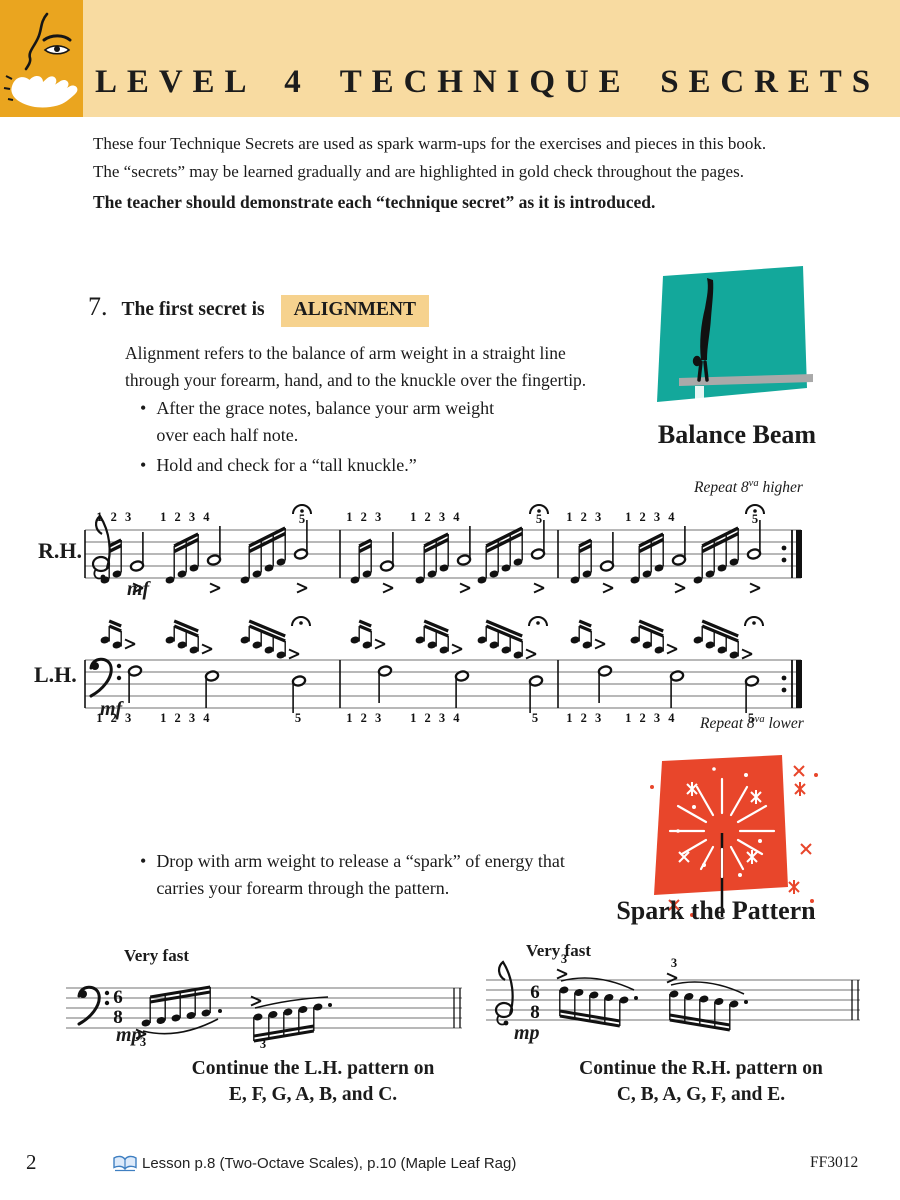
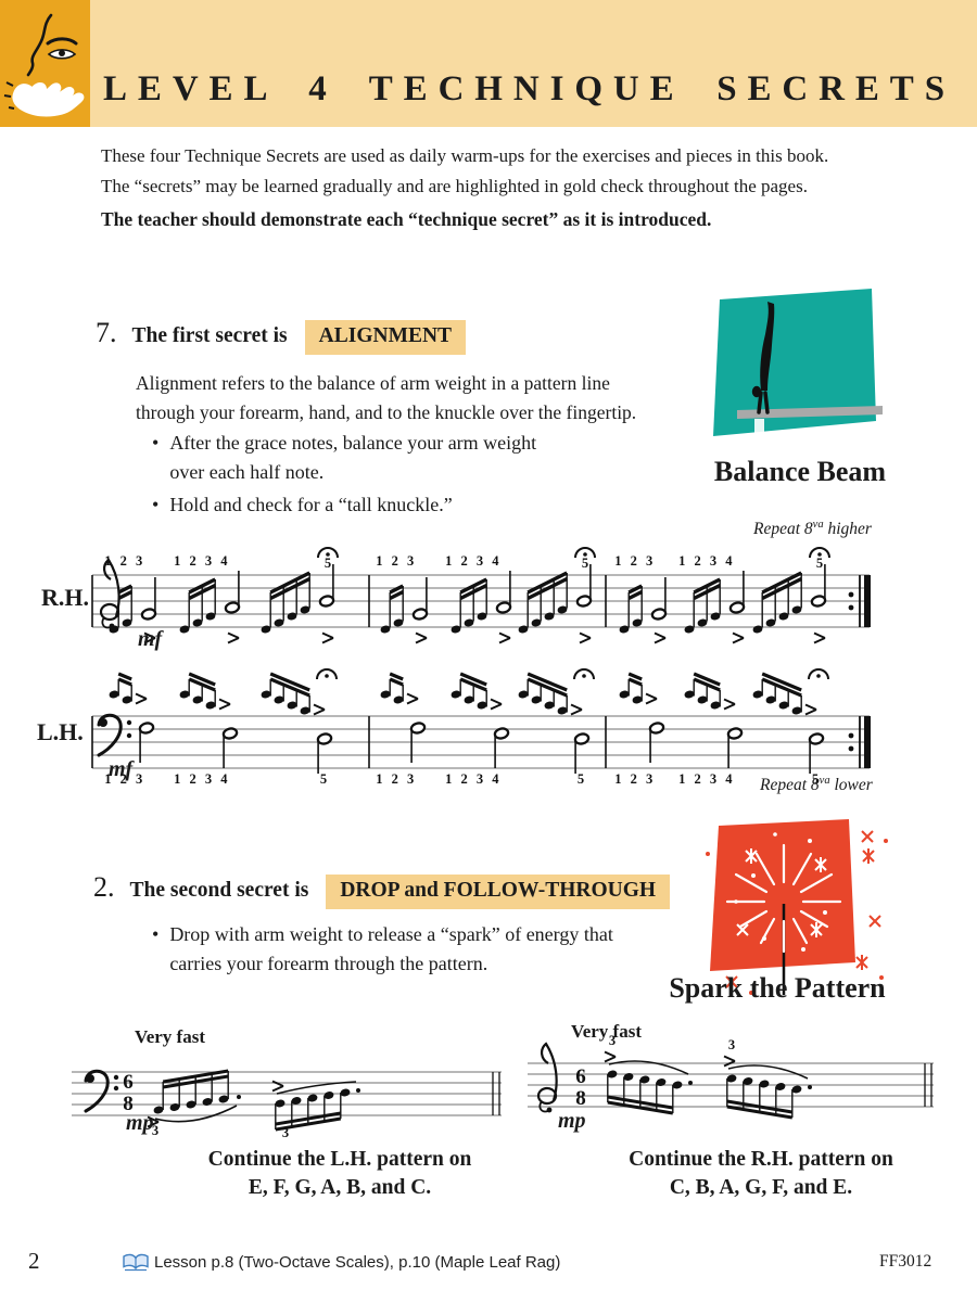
  LEVEL 4 TECHNIQUE SECRETS
- These four Technique Secrets are used as spark warm-ups for the exercises and pieces in this book.
+ These four Technique Secrets are used as daily warm-ups for the exercises and pieces in this book.
  The “secrets” may be learned gradually and are highlighted in gold check throughout the pages.
  The teacher should demonstrate each “technique secret” as it is introduced.
  7.
  The first secret is
  ALIGNMENT
- Alignment refers to the balance of arm weight in a straight line
+ Alignment refers to the balance of arm weight in a pattern line
  through your forearm, hand, and to the knuckle over the fingertip.
  •
  After the grace notes, balance your arm weight
  over each half note.
  •
  Hold and check for a “tall knuckle.”
  Balance Beam
  Repeat 8va higher
  1 2 3
  1 2 3 4
  5
  1 2 3
  1 2 3 4
  5
  1 2 3
  1 2 3 4
  5
  R.H.
  mf
  1 2 3
  1 2 3 4
  5
  1 2 3
  1 2 3 4
  5
  1 2 3
  1 2 3 4
  5
  L.H.
  mf
  Repeat 8va lower
+ 2.
+ The second secret is
+ DROP and FOLLOW-THROUGH
  •
  Drop with arm weight to release a “spark” of energy that
  carries your forearm through the pattern.
  Spark the Pattern
  Very fast
  6
  8
  3
  3
  mp
  Continue the L.H. pattern on
  E, F, G, A, B, and C.
  Very fast
  6
  8
  3
  3
  mp
  Continue the R.H. pattern on
  C, B, A, G, F, and E.
  2
  Lesson p.8 (Two-Octave Scales), p.10 (Maple Leaf Rag)
  FF3012
